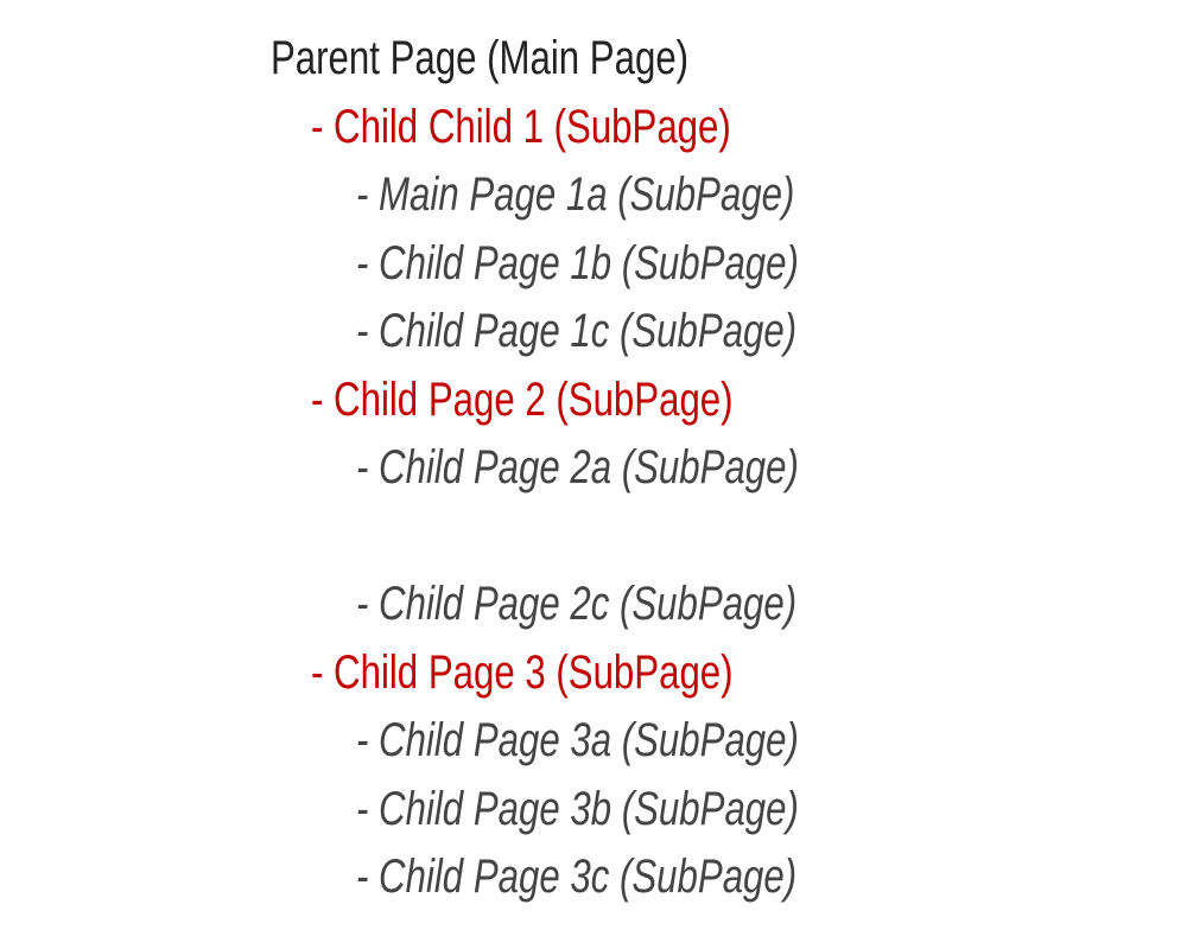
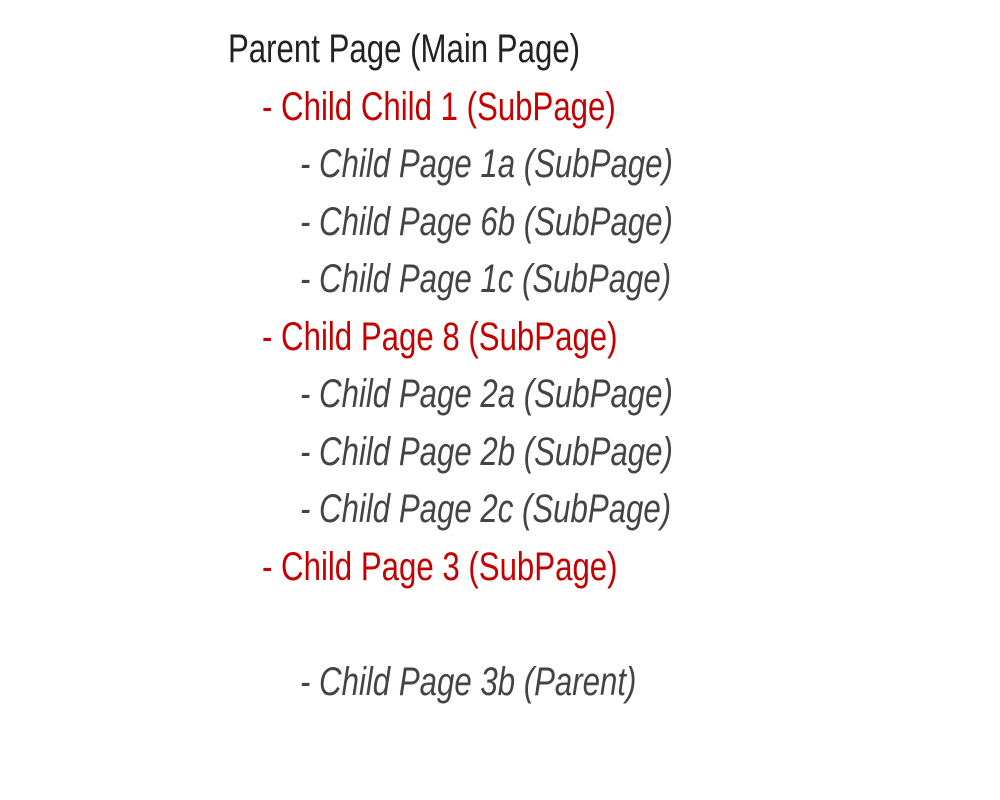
  Parent Page (Main Page)
  - Child Child 1 (SubPage)
- - Main Page 1a (SubPage)
+ - Child Page 1a (SubPage)
- - Child Page 1b (SubPage)
+ - Child Page 6b (SubPage)
  - Child Page 1c (SubPage)
- - Child Page 2 (SubPage)
+ - Child Page 8 (SubPage)
  - Child Page 2a (SubPage)
+ - Child Page 2b (SubPage)
  - Child Page 2c (SubPage)
  - Child Page 3 (SubPage)
- - Child Page 3a (SubPage)
- - Child Page 3b (SubPage)
+ - Child Page 3b (Parent)
- - Child Page 3c (SubPage)
